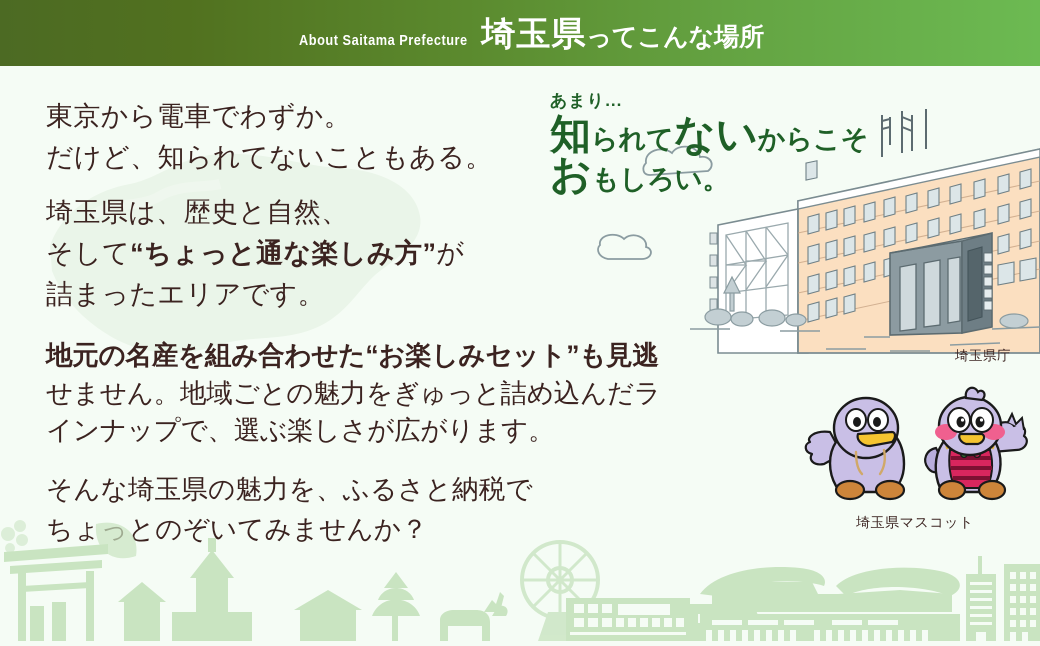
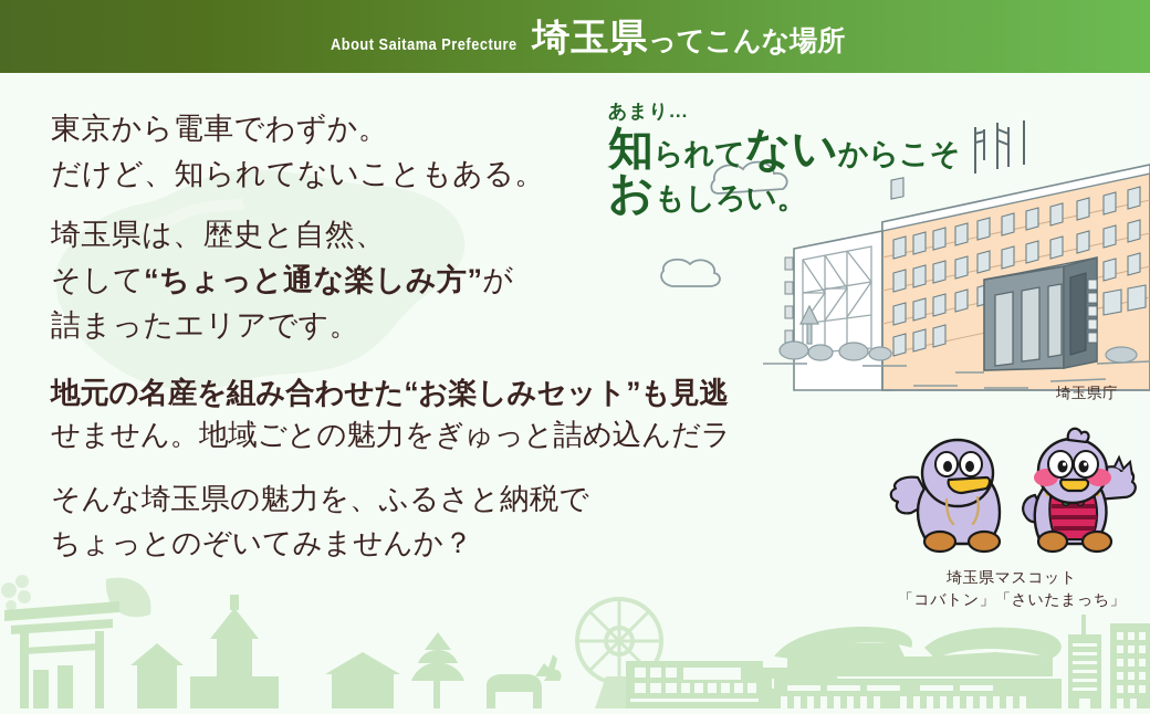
  About Saitama Prefecture
  埼玉県ってこんな場所
  埼玉県庁
  あまり...
  知られてないからこそ
  おもしろい。
  埼玉県マスコット
+ 「コバトン」「さいたまっち」
  東京から電車でわずか。
  だけど、知られてないこともある。
  埼玉県は、歴史と自然、
  そして“ちょっと通な楽しみ方”が
  詰まったエリアです。
  地元の名産を組み合わせた“お楽しみセット”も見逃
  せません。地域ごとの魅力をぎゅっと詰め込んだラ
- インナップで、選ぶ楽しさが広がります。
  そんな埼玉県の魅力を、ふるさと納税で
  ちょっとのぞいてみませんか？
